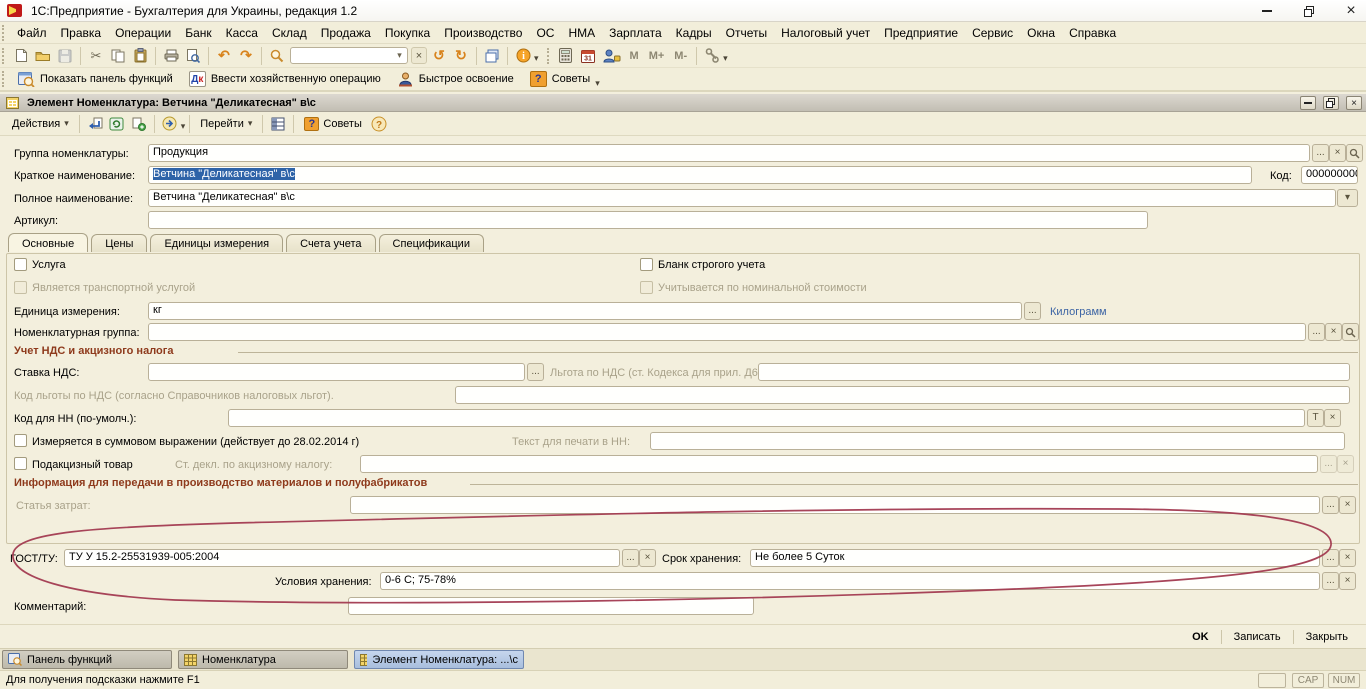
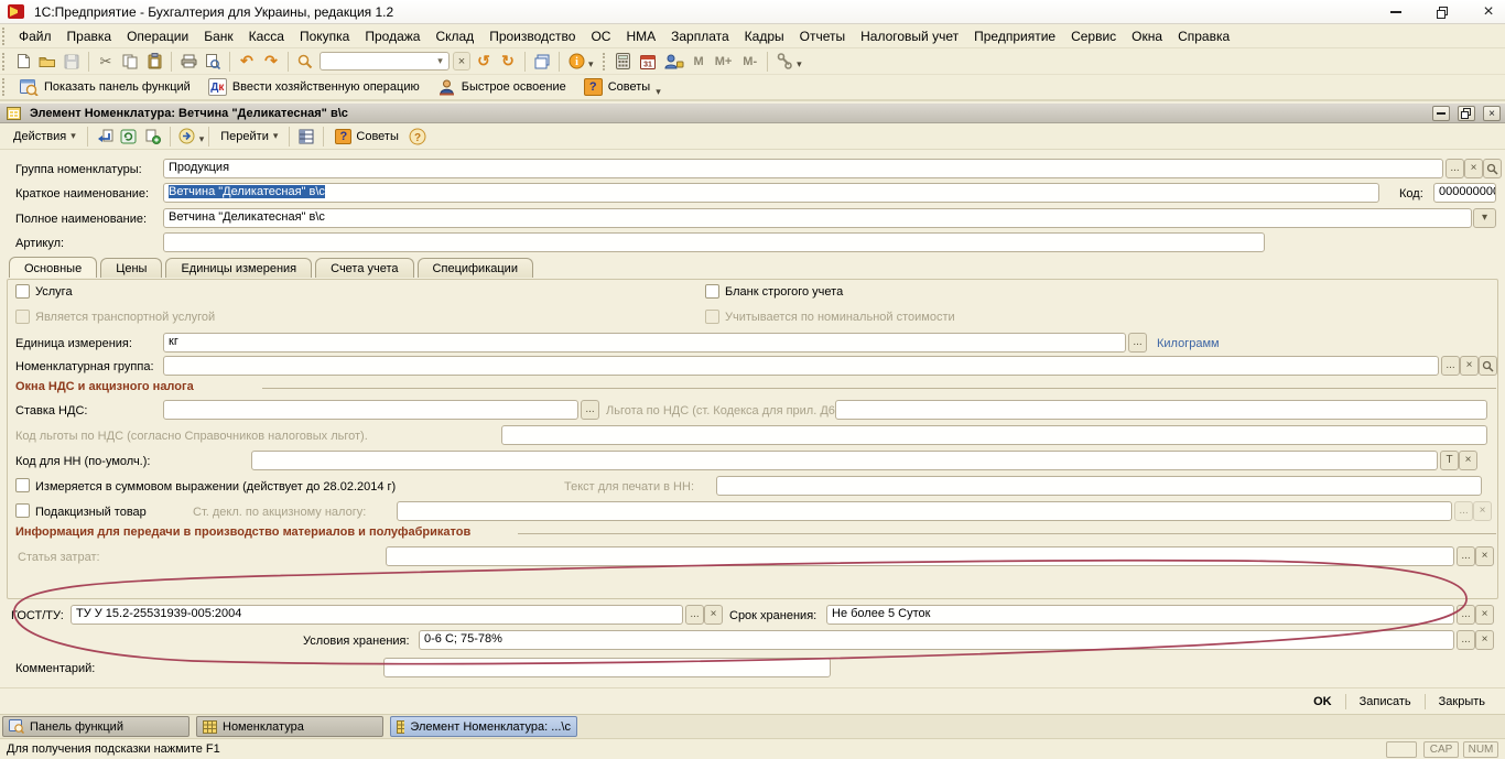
  1С:Предприятие - Бухгалтерия для Украины, редакция 1.2
  ×
  Файл
  Правка
  Операции
  Банк
  Касса
- Склад
+ Покупка
  Продажа
- Покупка
+ Склад
  Производство
  ОС
  НМА
  Зарплата
  Кадры
  Отчеты
  Налоговый учет
  Предприятие
  Сервис
  Окна
  Справка
  ✂
  ↶
  ↷
  ▾
  ×
  ↺
  ↻
  i
  ▾
  M
  M+
  M-
  ▾
  Показать панель функций
  Д
  к
  Ввести хозяйственную операцию
  Быстрое освоение
  ?
  Советы
  ▾
  Элемент Номенклатура: Ветчина "Деликатесная" в\с
  ×
  Действия
  ▾
  ▾
  Перейти
  ▾
  ?
  Советы
  ?
  Группа номенклатуры:
  Продукция
  ...
  ×
  Краткое наименование:
  Ветчина "Деликатесная" в\с
  Код:
  00000000
  Полное наименование:
  Ветчина "Деликатесная" в\с
  ▾
  Артикул:
  Основные
  Цены
  Единицы измерения
  Счета учета
  Спецификации
  Услуга
  Бланк строгого учета
  Является транспортной услугой
  Учитывается по номинальной стоимости
  Единица измерения:
  кг
  ...
  Килограмм
  Номенклатурная группа:
  ...
  ×
- Учет НДС и акцизного налога
+ Окна НДС и акцизного налога
  Ставка НДС:
  ...
  Льгота по НДС (ст. Кодекса для прил. Д6
  Код льготы по НДС (согласно Справочников налоговых льгот).
  Код для НН (по-умолч.):
  Т
  ×
  Измеряется в суммовом выражении (действует до 28.02.2014 г)
  Текст для печати в НН:
  Подакцизный товар
  Ст. декл. по акцизному налогу:
  ...
  ×
  Информация для передачи в производство материалов и полуфабрикатов
  Статья затрат:
  ...
  ×
  ОСТ/ТУ:
  ТУ У 15.2-25531939-005:2004
  ...
  ×
  Срок хранения:
  Не более 5 Суток
  ...
  ×
  Условия хранения:
  0-6 С; 75-78%
  ...
  ×
  Комментарий:
  OK
  Записать
  Закрыть
  Панель функций
  Номенклатура
  Элемент Номенклатура: ...\с
  Для получения подсказки нажмите F1
  CAP
  NUM
